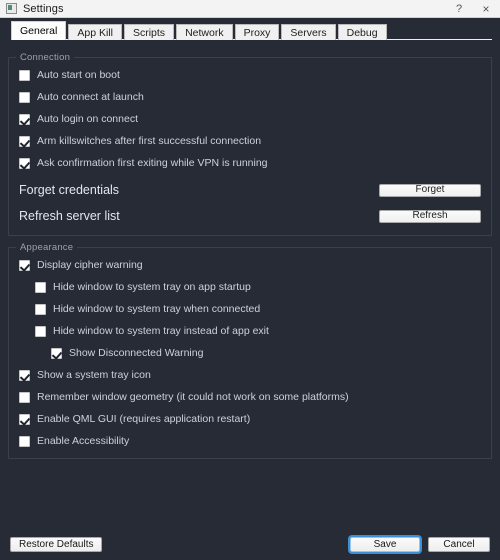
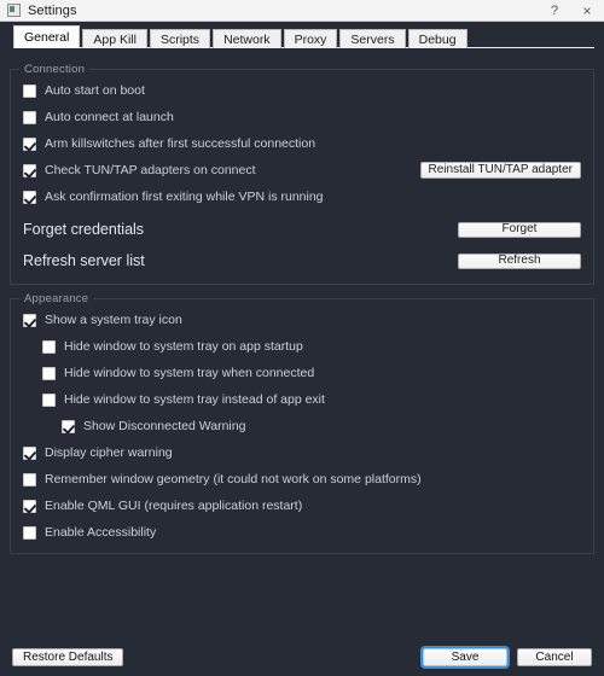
  Settings
  ?
  ×
  General
  App Kill
  Scripts
  Network
  Proxy
  Servers
  Debug
  Connection
  Auto start on boot
  Auto connect at launch
- Auto login on connect
  Arm killswitches after first successful connection
+ Check TUN/TAP adapters on connect
+ Reinstall TUN/TAP adapter
  Ask confirmation first exiting while VPN is running
  Forget credentials
  Forget
  Refresh server list
  Refresh
  Appearance
- Display cipher warning
+ Show a system tray icon
  Hide window to system tray on app startup
  Hide window to system tray when connected
  Hide window to system tray instead of app exit
  Show Disconnected Warning
- Show a system tray icon
+ Display cipher warning
  Remember window geometry (it could not work on some platforms)
  Enable QML GUI (requires application restart)
  Enable Accessibility
  Restore Defaults
  Save
  Cancel
